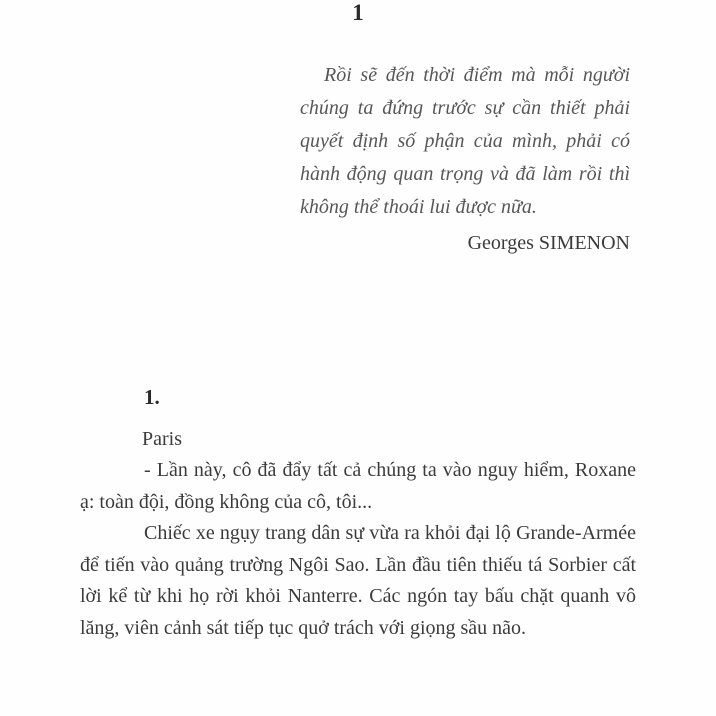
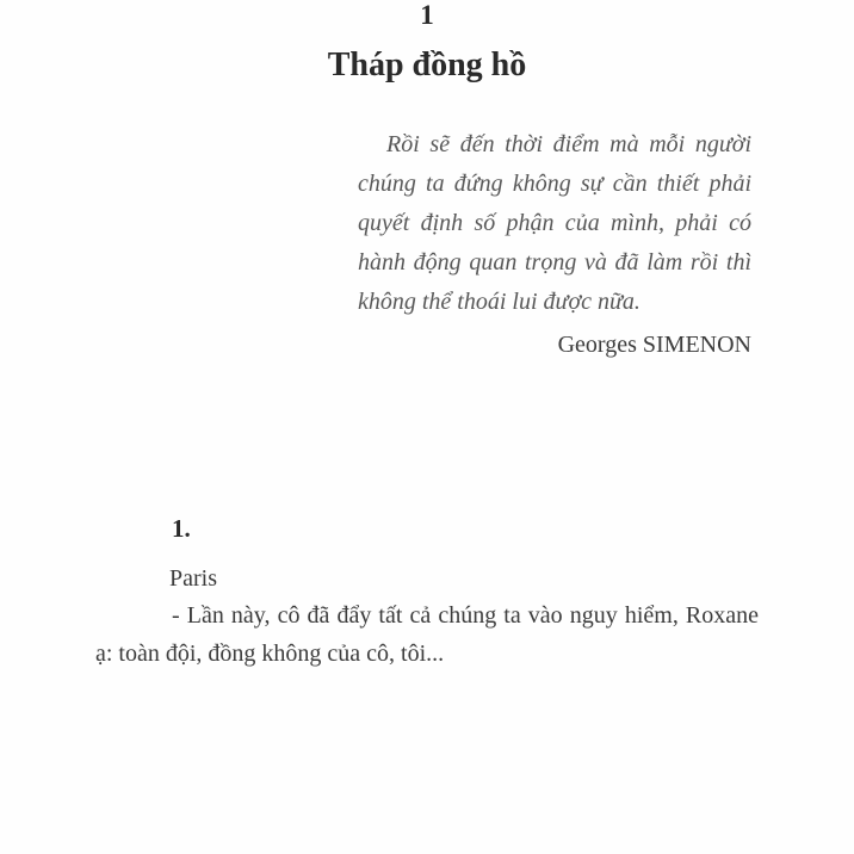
  1
+ Tháp đồng hồ
- Rồi sẽ đến thời điểm mà mỗi người chúng ta đứng trước sự cần thiết phải quyết định số phận của mình, phải có hành động quan trọng và đã làm rồi thì không thể thoái lui được nữa.
+ Rồi sẽ đến thời điểm mà mỗi người chúng ta đứng không sự cần thiết phải quyết định số phận của mình, phải có hành động quan trọng và đã làm rồi thì không thể thoái lui được nữa.
  Georges SIMENON
  1.
  Paris
  - Lần này, cô đã đẩy tất cả chúng ta vào nguy hiểm, Roxane ạ: toàn đội, đồng không của cô, tôi...
- Chiếc xe ngụy trang dân sự vừa ra khỏi đại lộ Grande-Armée để tiến vào quảng trường Ngôi Sao. Lần đầu tiên thiếu tá Sorbier cất lời kể từ khi họ rời khỏi Nanterre. Các ngón tay bấu chặt quanh vô lăng, viên cảnh sát tiếp tục quở trách với giọng sầu não.
